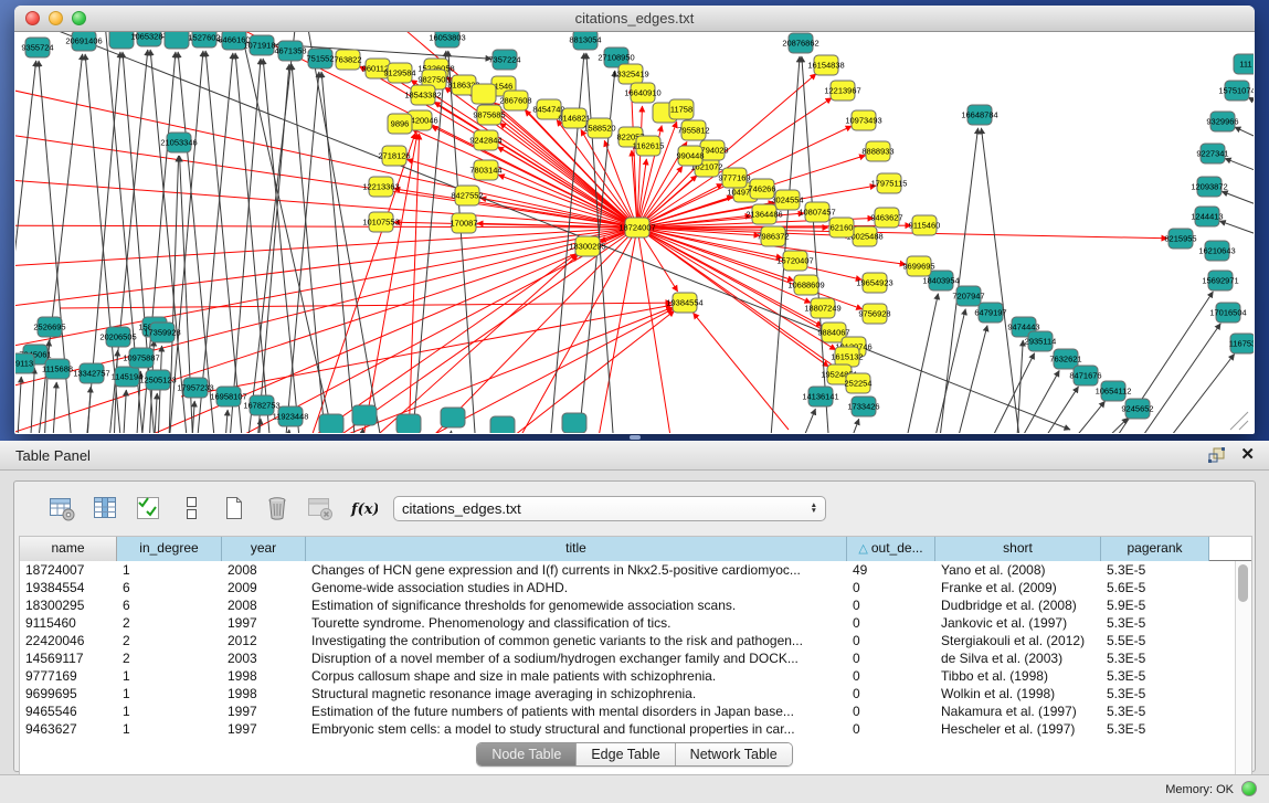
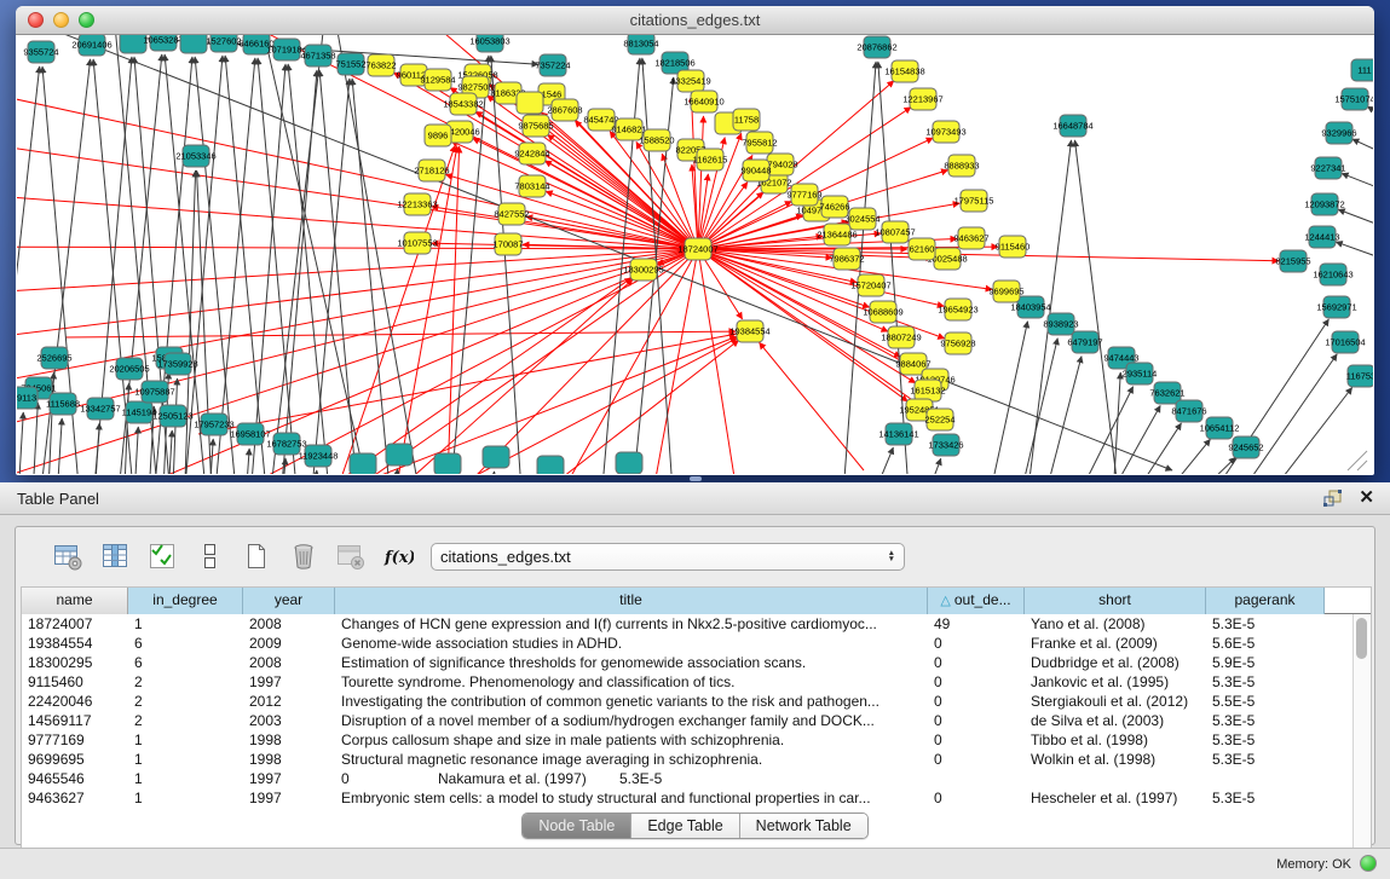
  citations_edges.txt
  9355724
  20691406
  1065328
  1527602
  6466160
  1071918
  4671358
  751552
  16053803
  7357224
  8813054
- 27108950
+ 18218506
  20876862
  16648784
  21053346
  2526695
  111
  15751074
  9329966
  9227341
  12093872
  1244413
  8215955
  16210643
  15692971
  17016504
  11675
  9474443
  2935114
  7632621
  8471676
  10654112
  9245652
  18403954
- 7207947
+ 8938923
  6479197
  14136141
  1733426
  9113
  1115688
  13342757
  20206505
  1145194
  10975887
  17359928
  12505123
  17957233
  16958107
  16782753
  11923448
  18724007
  18300295
  19384554
  763822
  960112
  9129584
  15226058
  9827508
  81863
  1546
  18543382
  2867608
  9875685
  8454749
  420046
  9896
  9242844
  2718126
  7803144
  12213363
  8427552
  10107553
  170087
  9146821
  1588520
  1162615
  13325419
  16640910
  16154838
  12213967
  10973493
  8888933
  17975115
  9463627
  9115460
  0025488
  62160
  10807457
  3024554
  21364486
  7986372
  746266
  9777169
  1621072
  794028
  990448
  7955812
  11758
  15720407
  10688609
  18807249
  19654923
  9699695
  9756928
  9884067
  1615132
  195248
  252254
  Table Panel
  ✕
  f(x)
  citations_edges.txt
  name
  in_degree
  year
  title
  △ out_de...
  short
  pagerank
  18724007
  1
  2008
  Changes of HCN gene expression and I(f) currents in Nkx2.5-positive cardiomyoc...
  49
  Yano et al. (2008)
  5.3E-5
  19384554
  6
  2009
  Genome-wide association studies in ADHD.
  0
  Franke et al. (2009)
  5.6E-5
  18300295
  6
  2008
  Estimation of significance thresholds for genomewide association scans.
  0
  Dudbridge et al. (2008)
  5.9E-5
  9115460
  2
  1997
  Tourette syndrome. Phenomenology and classification of tics.
  0
- Jankovic et al. (1997)
+ Jankovic et al. (1995)
  5.3E-5
  22420046
  2
  2012
  Investigating the contribution of common genetic variants to the risk and pathogen...
  0
  Stergiakouli et al. (2012)
  5.5E-5
  14569117
  2
  2003
  Disruption of a novel member of a sodium/hydrogen exchanger family and DOCK...
  0
  de Silva et al. (2003)
  5.3E-5
  9777169
  1
  1998
  Corpus callosum shape and size in male patients with schizophrenia.
  0
  Tibbo et al. (1998)
  5.3E-5
  9699695
  1
  1998
  Structural magnetic resonance image averaging in schizophrenia.
  0
  Wolkin et al. (1998)
  5.3E-5
  9465546
  1
  1997
- Estimation of the future numbers of patients with mental disorders in Japan base...
  0
  Nakamura et al. (1997)
  5.3E-5
  9463627
  1
  1997
  Embryonic stem cells: a model to study structural and functional properties in car...
  0
  Hescheler et al. (1997)
  5.3E-5
  Node Table
  Edge Table
  Network Table
  Memory: OK
